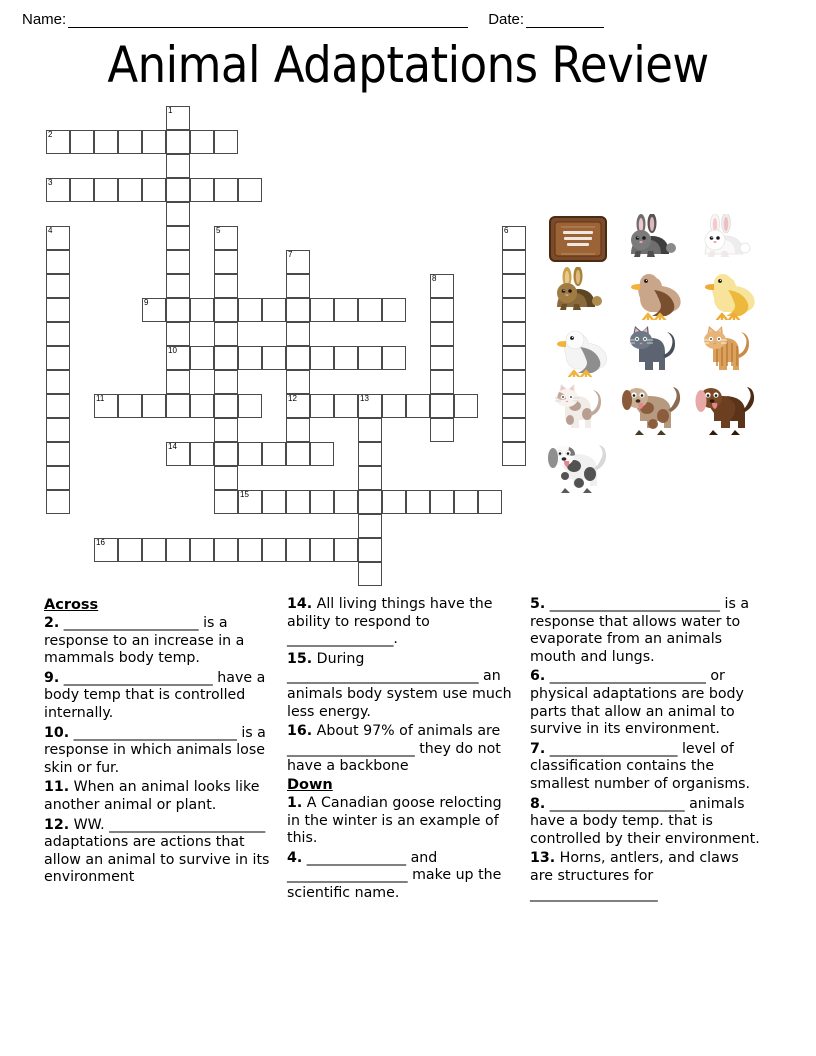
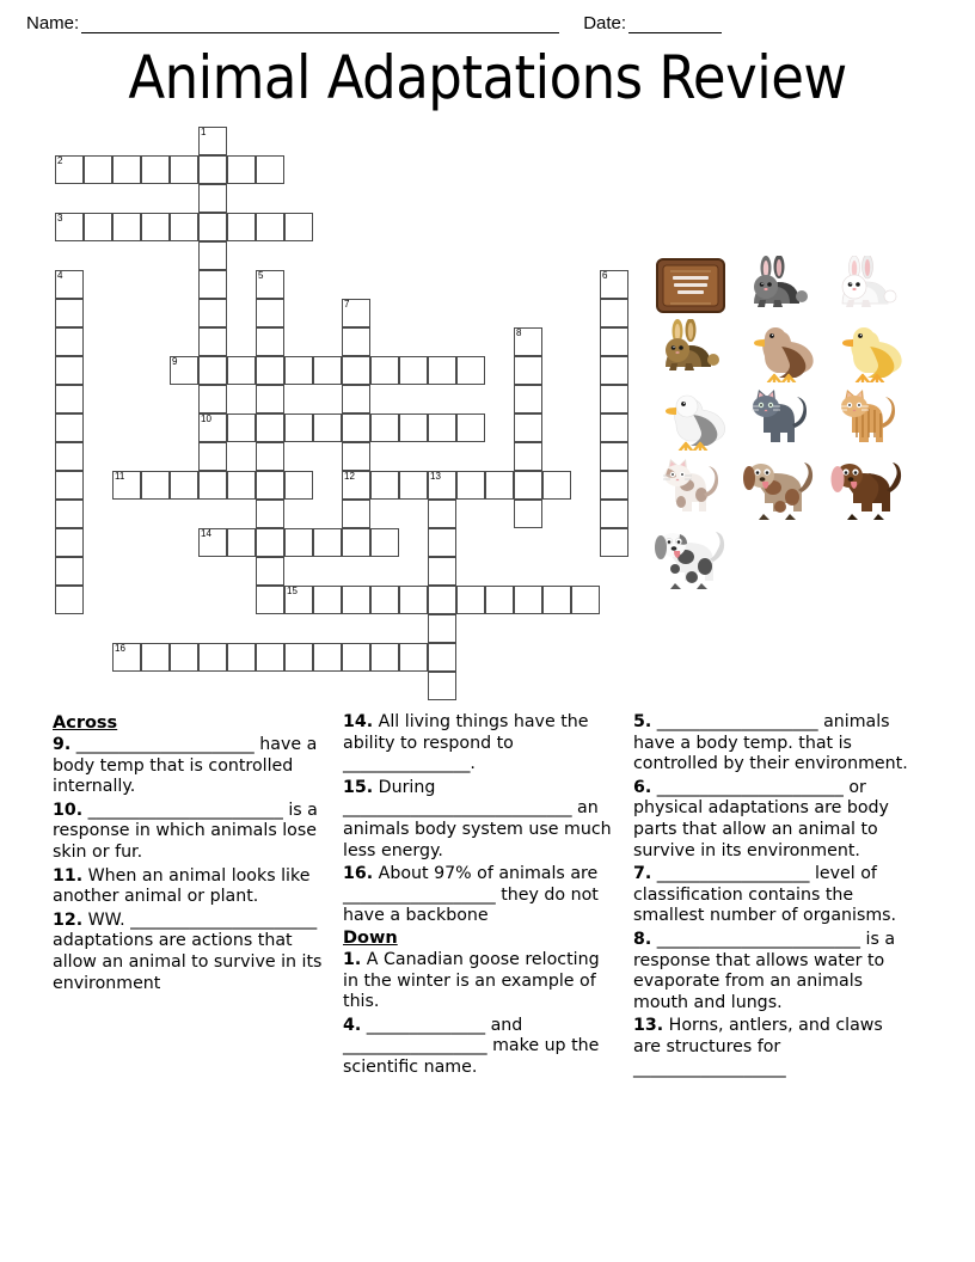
  Name:
  Date:
  Animal Adaptations Review
  1
  10
  2
  3
  4
  5
  6
  7
  12
  8
  9
  11
  13
  14
  15
  16
  Across
- 2. ___________________ is a response to an increase in a mammals body temp.
  9. _____________________ have a body temp that is controlled internally.
  10. _______________________ is a response in which animals lose skin or fur.
  11. When an animal looks like another animal or plant.
  12. WW. ______________________ adaptations are actions that allow an animal to survive in its environment
  14. All living things have the ability to respond to _______________.
  15. During ___________________________ an animals body system use much less energy.
  16. About 97% of animals are __________________ they do not have a backbone
  Down
  1. A Canadian goose relocting in the winter is an example of this.
  4. ______________ and _________________ make up the scientific name.
- 5. ________________________ is a response that allows water to evaporate from an animals mouth and lungs.
+ 5. ___________________ animals have a body temp. that is controlled by their environment.
  6. ______________________ or physical adaptations are body parts that allow an animal to survive in its environment.
  7. __________________ level of classification contains the smallest number of organisms.
- 8. ___________________ animals have a body temp. that is controlled by their environment.
+ 8. ________________________ is a response that allows water to evaporate from an animals mouth and lungs.
  13. Horns, antlers, and claws are structures for __________________
